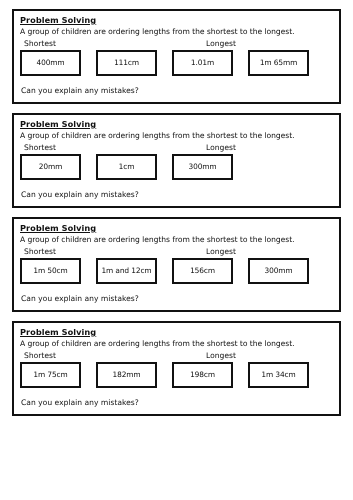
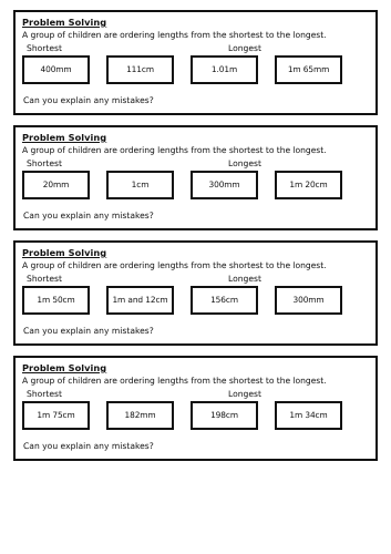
  Problem Solving
  A group of children are ordering lengths from the shortest to the longest.
  Shortest
  Longest
  400mm
  111cm
  1.01m
  1m 65mm
  Can you explain any mistakes?
  Problem Solving
  A group of children are ordering lengths from the shortest to the longest.
  Shortest
  Longest
  20mm
  1cm
  300mm
+ 1m 20cm
  Can you explain any mistakes?
  Problem Solving
  A group of children are ordering lengths from the shortest to the longest.
  Shortest
  Longest
  1m 50cm
  1m and 12cm
  156cm
  300mm
  Can you explain any mistakes?
  Problem Solving
  A group of children are ordering lengths from the shortest to the longest.
  Shortest
  Longest
  1m 75cm
  182mm
  198cm
  1m 34cm
  Can you explain any mistakes?
